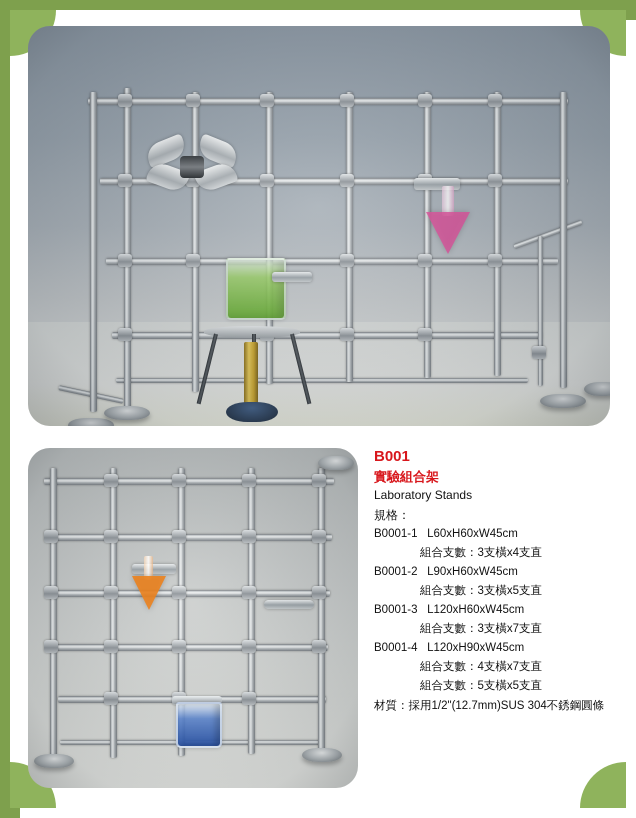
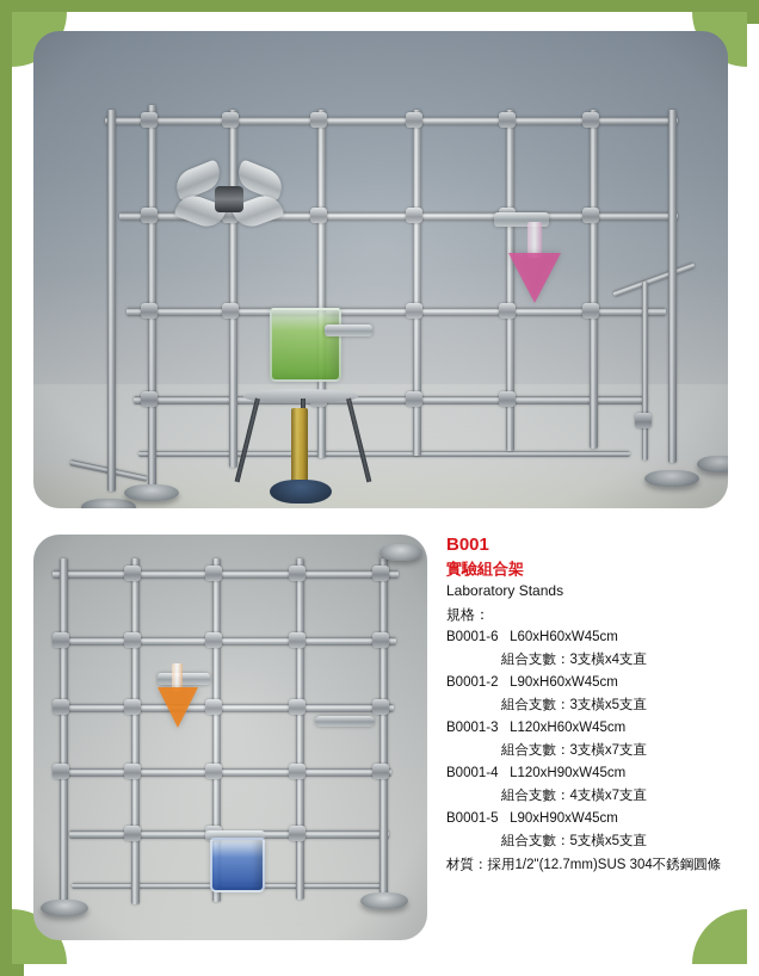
  B001
  實驗組合架
  Laboratory Stands
  規格：
- B0001-1 L60xH60xW45cm
+ B0001-6 L60xH60xW45cm
  組合支數：3支橫x4支直
  B0001-2 L90xH60xW45cm
  組合支數：3支橫x5支直
  B0001-3 L120xH60xW45cm
  組合支數：3支橫x7支直
  B0001-4 L120xH90xW45cm
  組合支數：4支橫x7支直
+ B0001-5 L90xH90xW45cm
  組合支數：5支橫x5支直
  材質：採用1/2"(12.7mm)SUS 304不銹鋼圓條
